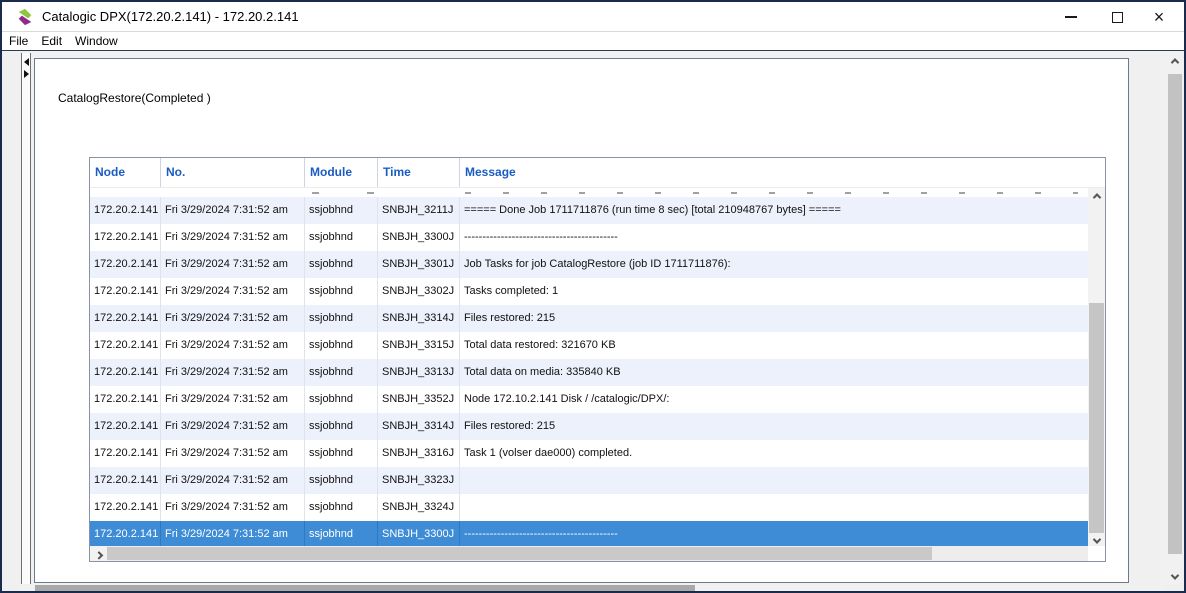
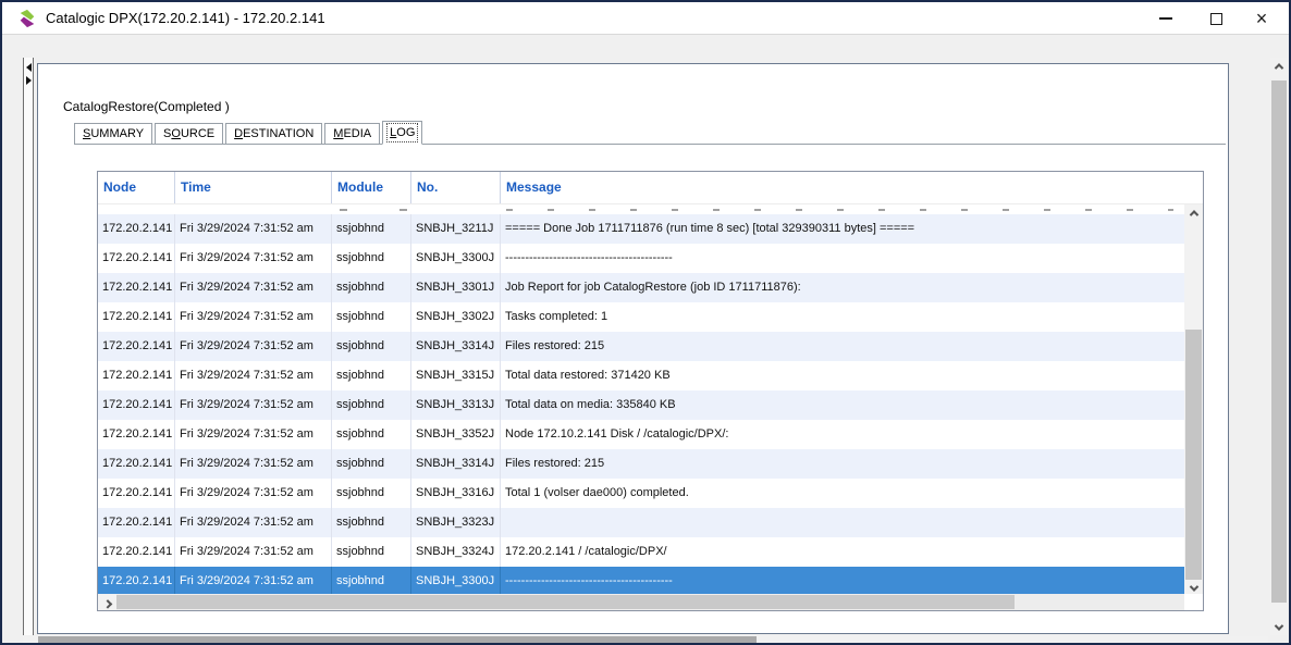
  Catalogic DPX(172.20.2.141) - 172.20.2.141
  ×
- File
- Edit
- Window
  CatalogRestore(Completed )
+ SUMMARY
+ SOURCE
+ DESTINATION
+ MEDIA
+ LOG
  Node
- No.
+ Time
  Module
- Time
+ No.
  Message
  172.20.2.141
  Fri 3/29/2024 7:31:52 am
  ssjobhnd
  SNBJH_3211J
- ===== Done Job 1711711876 (run time 8 sec) [total 210948767 bytes] =====
+ ===== Done Job 1711711876 (run time 8 sec) [total 329390311 bytes] =====
  172.20.2.141
  Fri 3/29/2024 7:31:52 am
  ssjobhnd
  SNBJH_3300J
  ------------------------------------------
  172.20.2.141
  Fri 3/29/2024 7:31:52 am
  ssjobhnd
  SNBJH_3301J
- Job Tasks for job CatalogRestore (job ID 1711711876):
+ Job Report for job CatalogRestore (job ID 1711711876):
  172.20.2.141
  Fri 3/29/2024 7:31:52 am
  ssjobhnd
  SNBJH_3302J
  Tasks completed: 1
  172.20.2.141
  Fri 3/29/2024 7:31:52 am
  ssjobhnd
  SNBJH_3314J
  Files restored: 215
  172.20.2.141
  Fri 3/29/2024 7:31:52 am
  ssjobhnd
  SNBJH_3315J
- Total data restored: 321670 KB
+ Total data restored: 371420 KB
  172.20.2.141
  Fri 3/29/2024 7:31:52 am
  ssjobhnd
  SNBJH_3313J
  Total data on media: 335840 KB
  172.20.2.141
  Fri 3/29/2024 7:31:52 am
  ssjobhnd
  SNBJH_3352J
  Node 172.10.2.141 Disk / /catalogic/DPX/:
  172.20.2.141
  Fri 3/29/2024 7:31:52 am
  ssjobhnd
  SNBJH_3314J
  Files restored: 215
  172.20.2.141
  Fri 3/29/2024 7:31:52 am
  ssjobhnd
  SNBJH_3316J
- Task 1 (volser dae000) completed.
+ Total 1 (volser dae000) completed.
  172.20.2.141
  Fri 3/29/2024 7:31:52 am
  ssjobhnd
  SNBJH_3323J
  172.20.2.141
  Fri 3/29/2024 7:31:52 am
  ssjobhnd
  SNBJH_3324J
+ 172.20.2.141 / /catalogic/DPX/
  172.20.2.141
  Fri 3/29/2024 7:31:52 am
  ssjobhnd
  SNBJH_3300J
  ------------------------------------------
